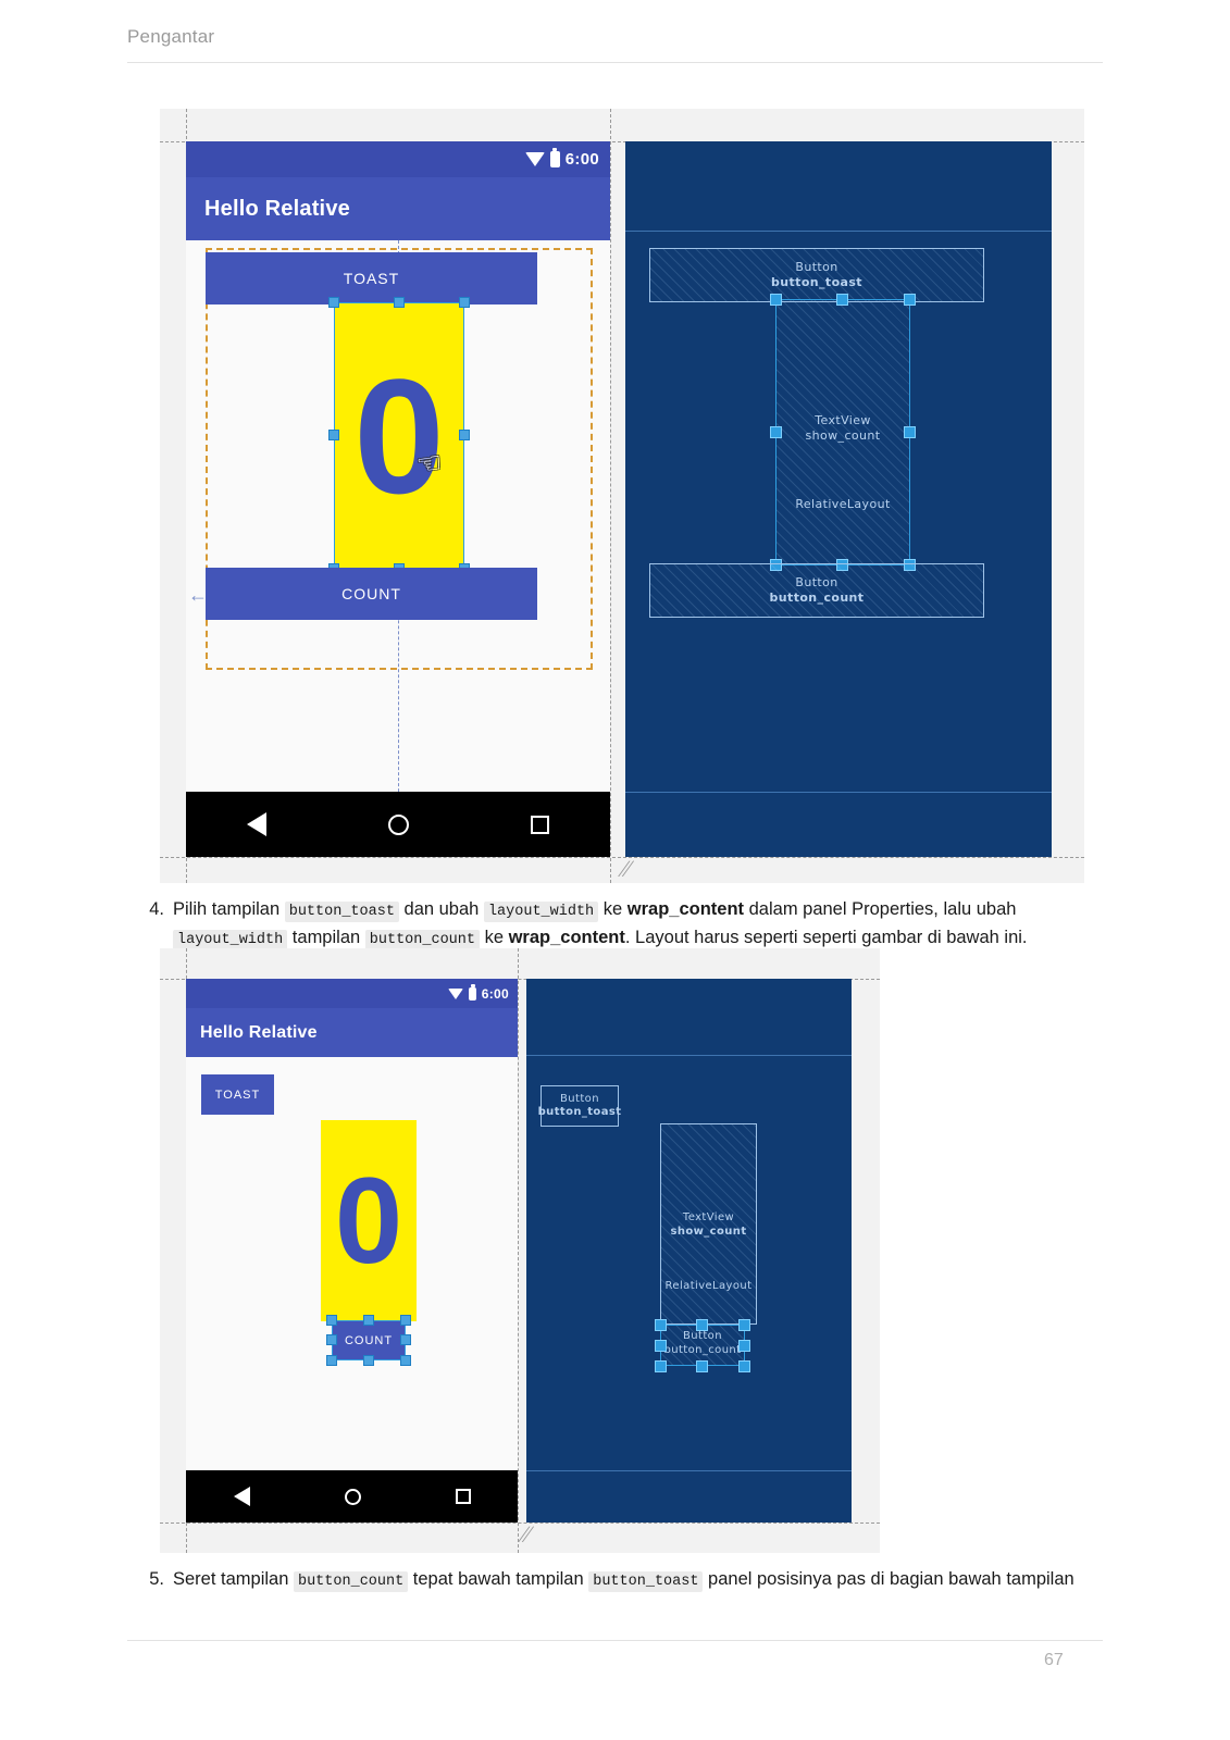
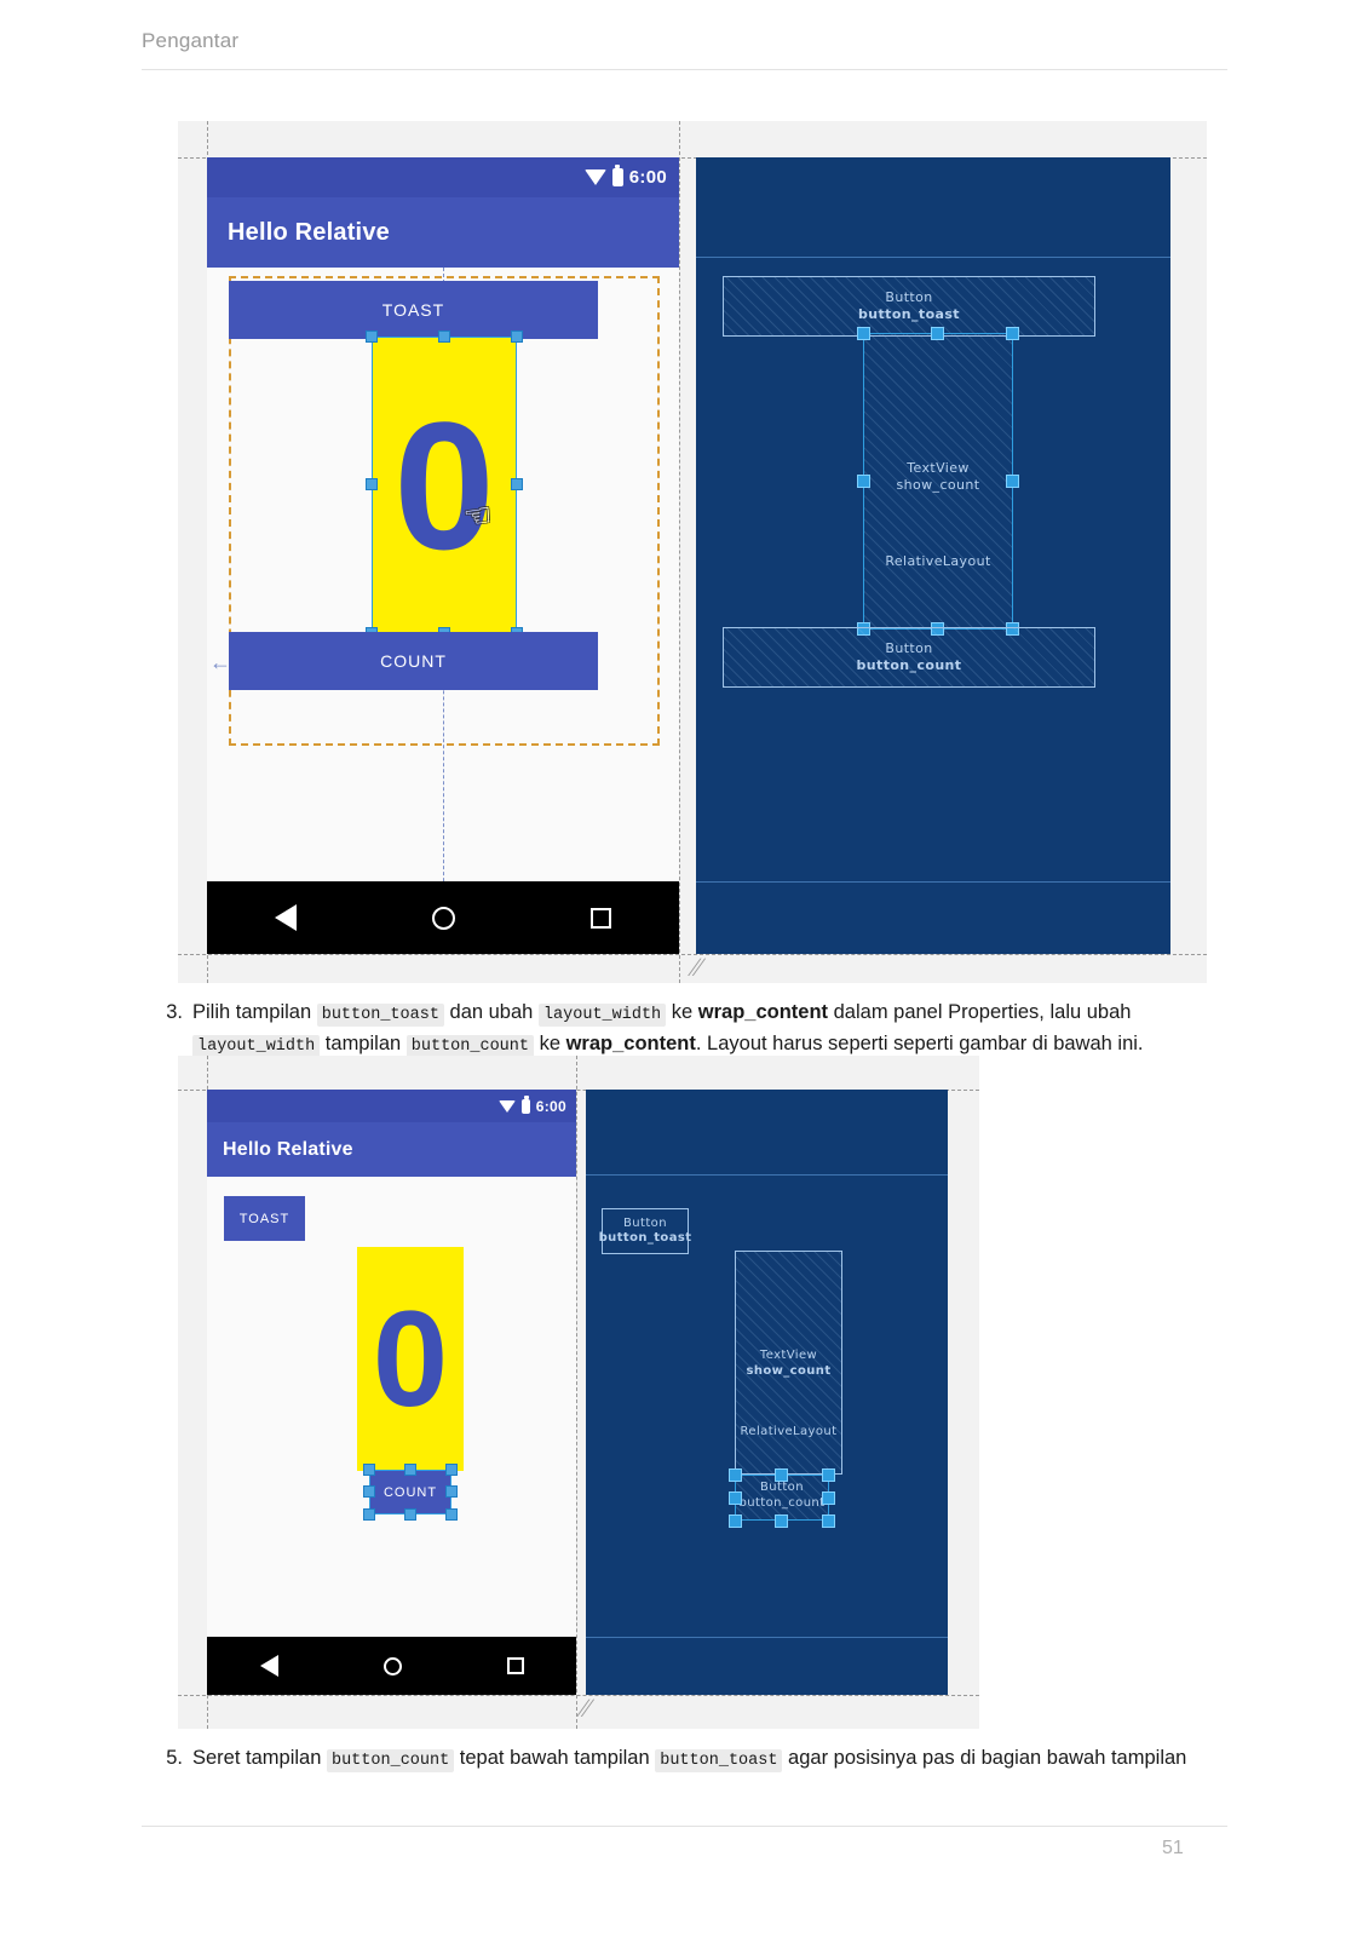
  Pengantar
  6:00
  Hello Relative
  TOAST
  0
  COUNT
  ←
  Button
  button_toast
  TextView
  show_count
  RelativeLayout
  Button
  button_count
  ∕∕
- 4.
+ 3.
  Pilih tampilan button_toast dan ubah layout_width ke wrap_content dalam panel Properties, lalu ubah layout_width tampilan button_count ke wrap_content. Layout harus seperti seperti gambar di bawah ini.
  6:00
  Hello Relative
  TOAST
  0
  COUNT
  Button
  button_toast
  TextView
  show_count
  RelativeLayout
  Button
  button_coun
  ∕∕
  5.
- Seret tampilan button_count tepat bawah tampilan button_toast panel posisinya pas di bagian bawah tampilan
+ Seret tampilan button_count tepat bawah tampilan button_toast agar posisinya pas di bagian bawah tampilan
- 67
+ 51
